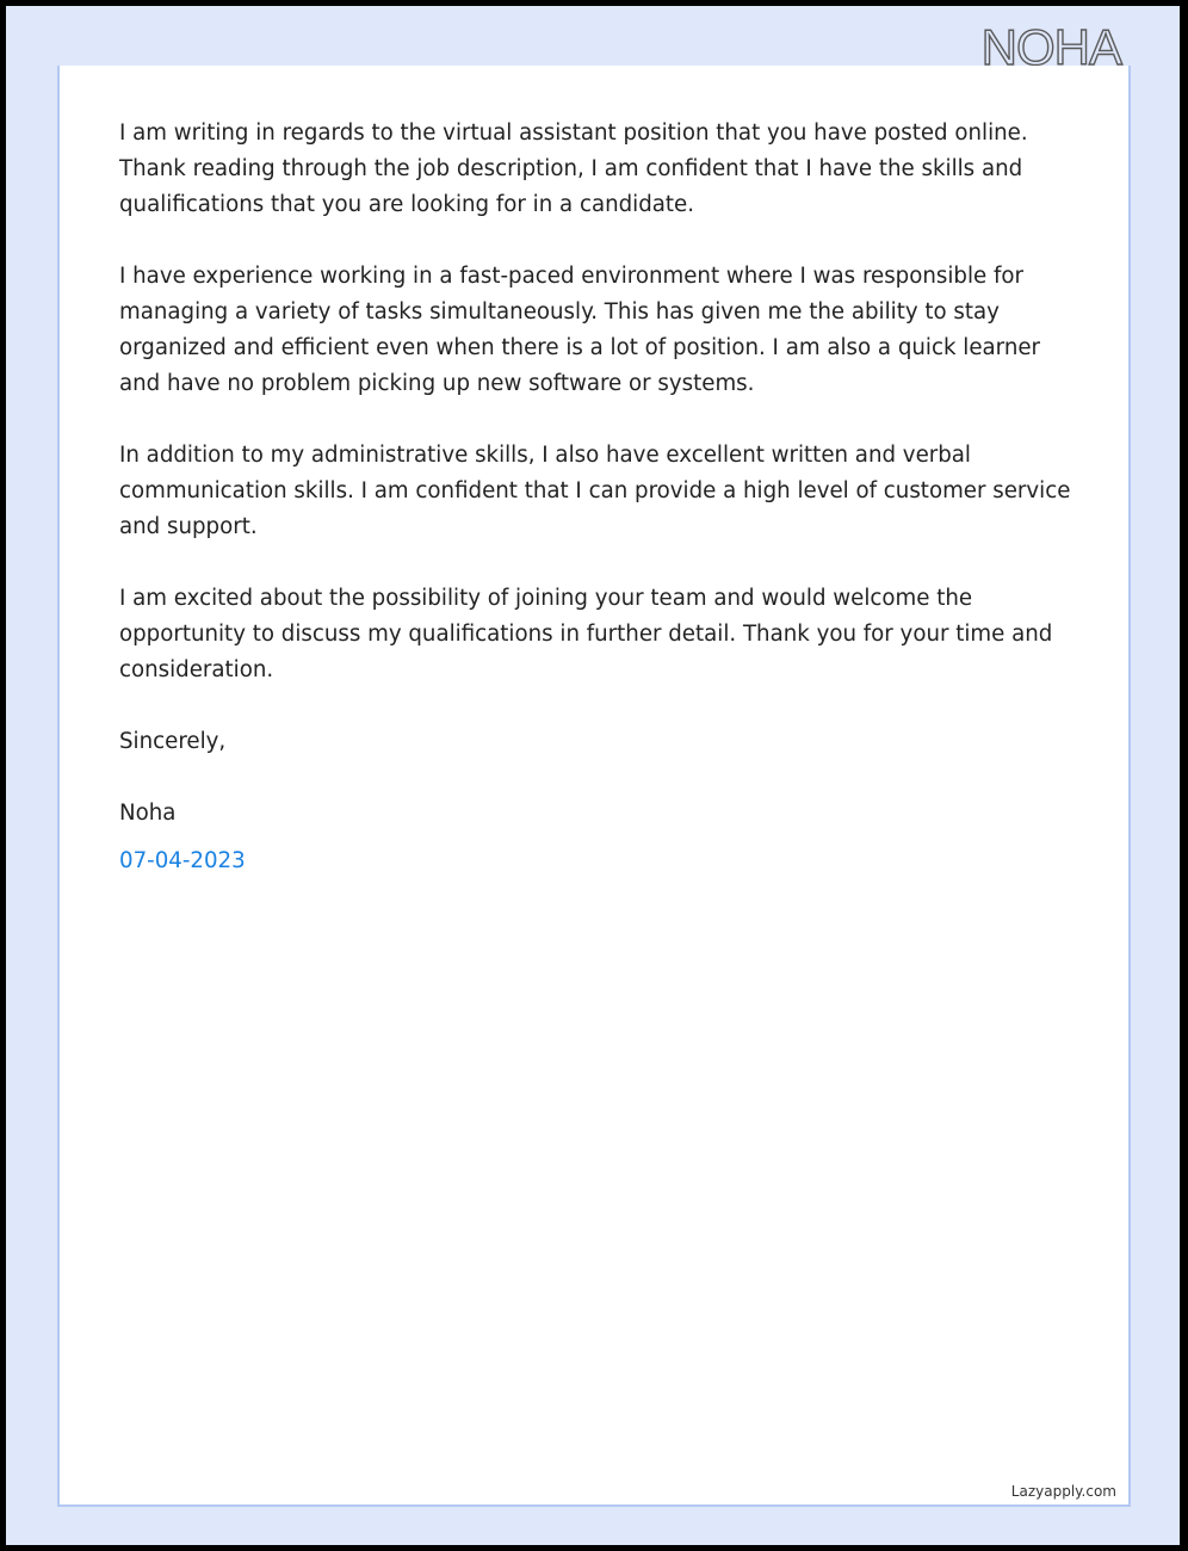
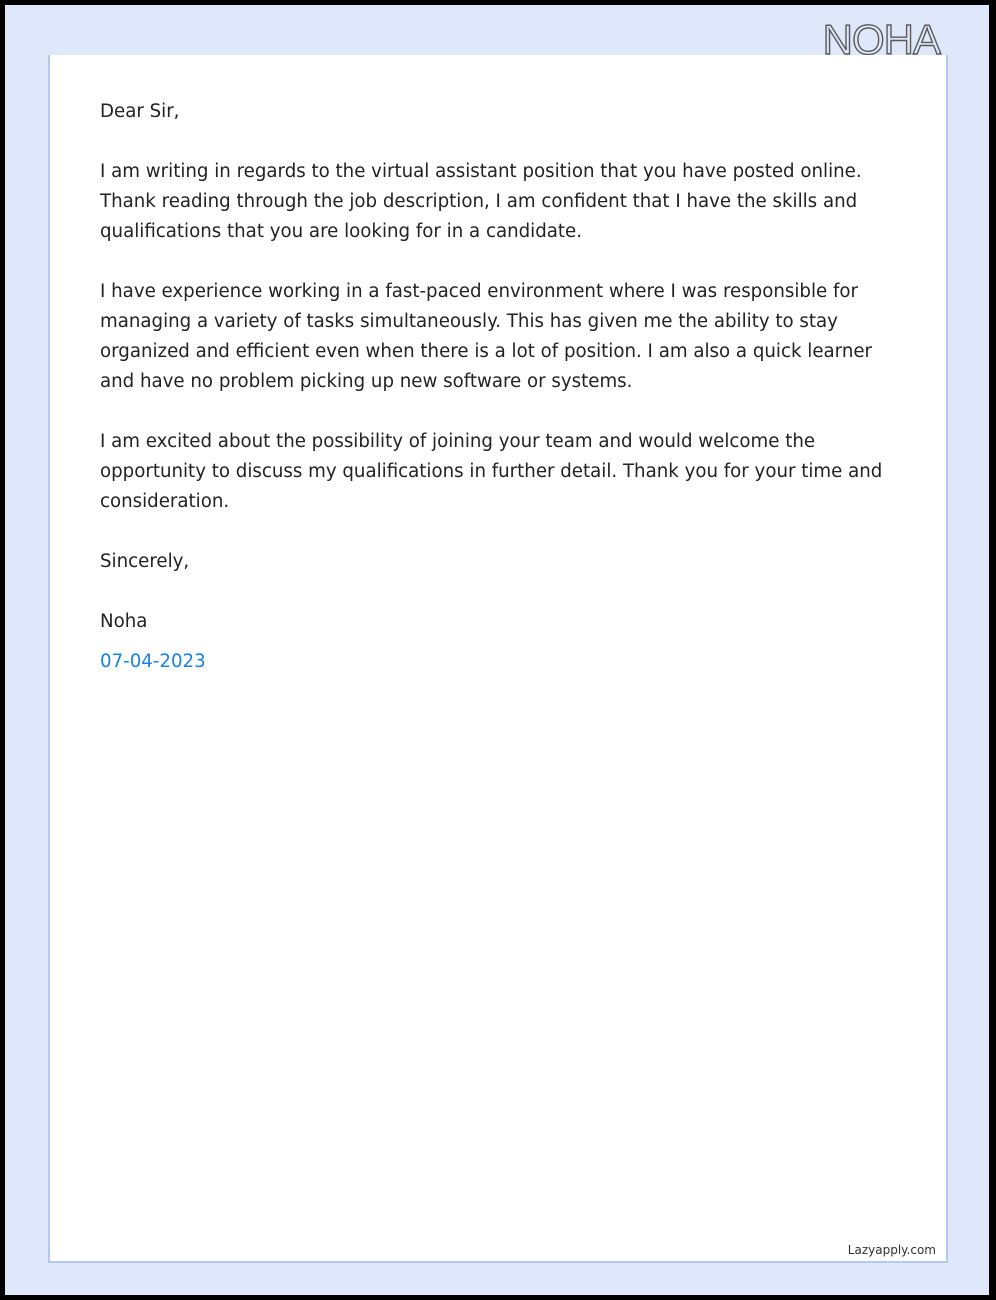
  NOHA
+ Dear Sir,
  I am writing in regards to the virtual assistant position that you have posted online. Thank reading through the job description, I am confident that I have the skills and qualifications that you are looking for in a candidate.
  I have experience working in a fast-paced environment where I was responsible for managing a variety of tasks simultaneously. This has given me the ability to stay organized and efficient even when there is a lot of position. I am also a quick learner and have no problem picking up new software or systems.
- In addition to my administrative skills, I also have excellent written and verbal communication skills. I am confident that I can provide a high level of customer service and support.
  I am excited about the possibility of joining your team and would welcome the opportunity to discuss my qualifications in further detail. Thank you for your time and consideration.
  Sincerely,
  Noha
  07-04-2023
  Lazyapply.com
